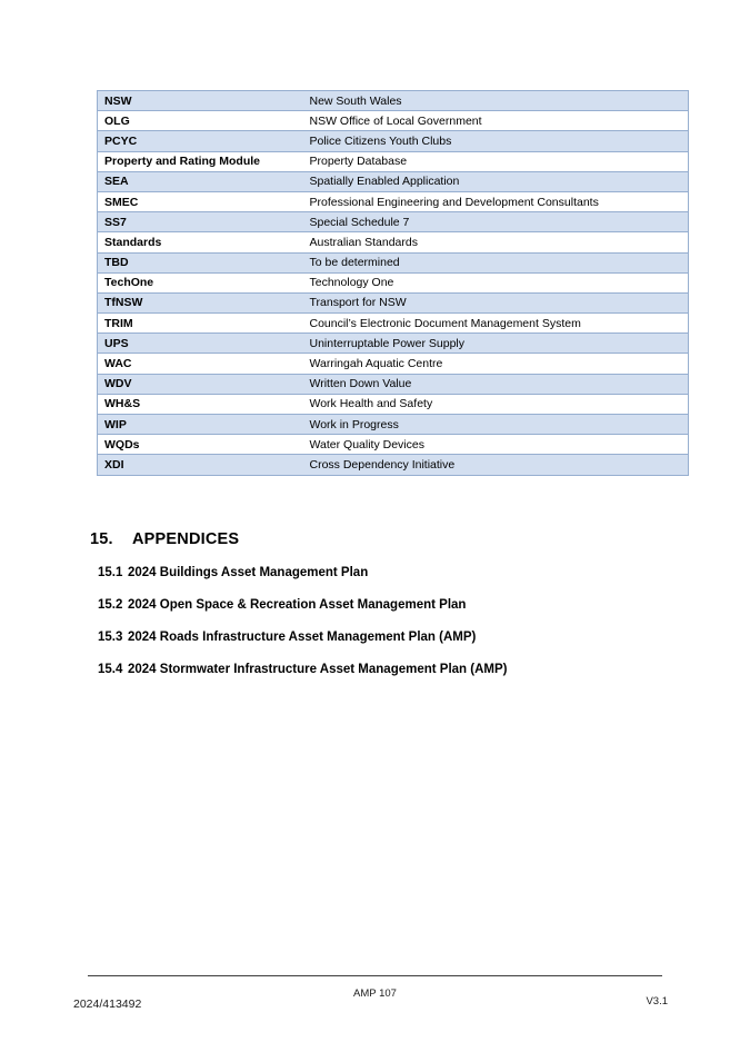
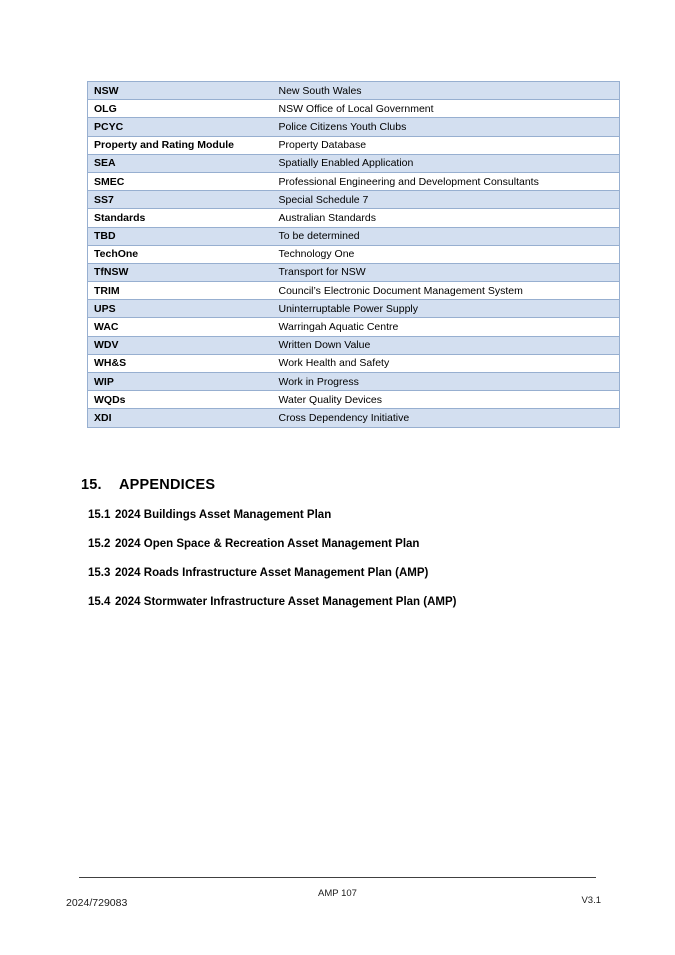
  NSW	New South Wales
  OLG	NSW Office of Local Government
  PCYC	Police Citizens Youth Clubs
  Property and Rating Module	Property Database
  SEA	Spatially Enabled Application
  SMEC	Professional Engineering and Development Consultants
  SS7	Special Schedule 7
  Standards	Australian Standards
  TBD	To be determined
  TechOne	Technology One
  TfNSW	Transport for NSW
  TRIM	Council’s Electronic Document Management System
  UPS	Uninterruptable Power Supply
  WAC	Warringah Aquatic Centre
  WDV	Written Down Value
  WH&S	Work Health and Safety
  WIP	Work in Progress
  WQDs	Water Quality Devices
  XDI	Cross Dependency Initiative
  15.
  APPENDICES
  15.1
  2024 Buildings Asset Management Plan
  15.2
  2024 Open Space & Recreation Asset Management Plan
  15.3
  2024 Roads Infrastructure Asset Management Plan (AMP)
  15.4
  2024 Stormwater Infrastructure Asset Management Plan (AMP)
- 2024/413492
+ 2024/729083
  AMP 107
  V3.1
